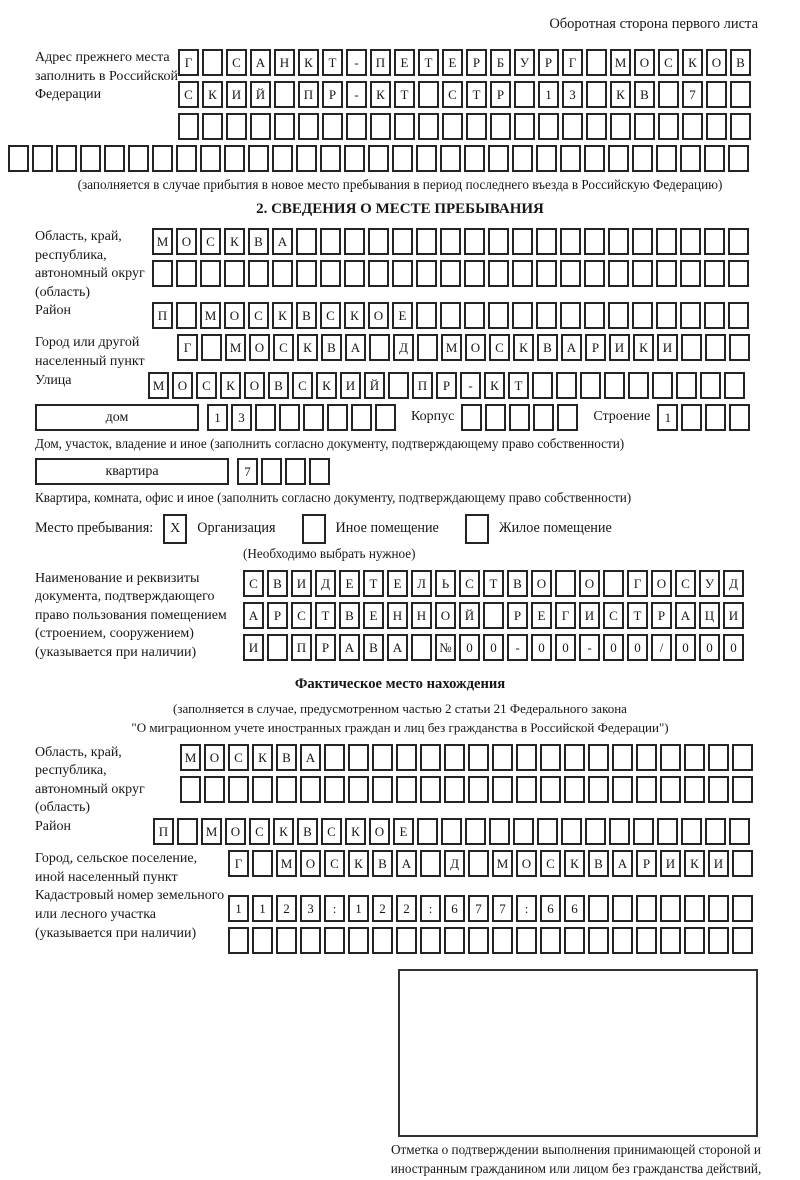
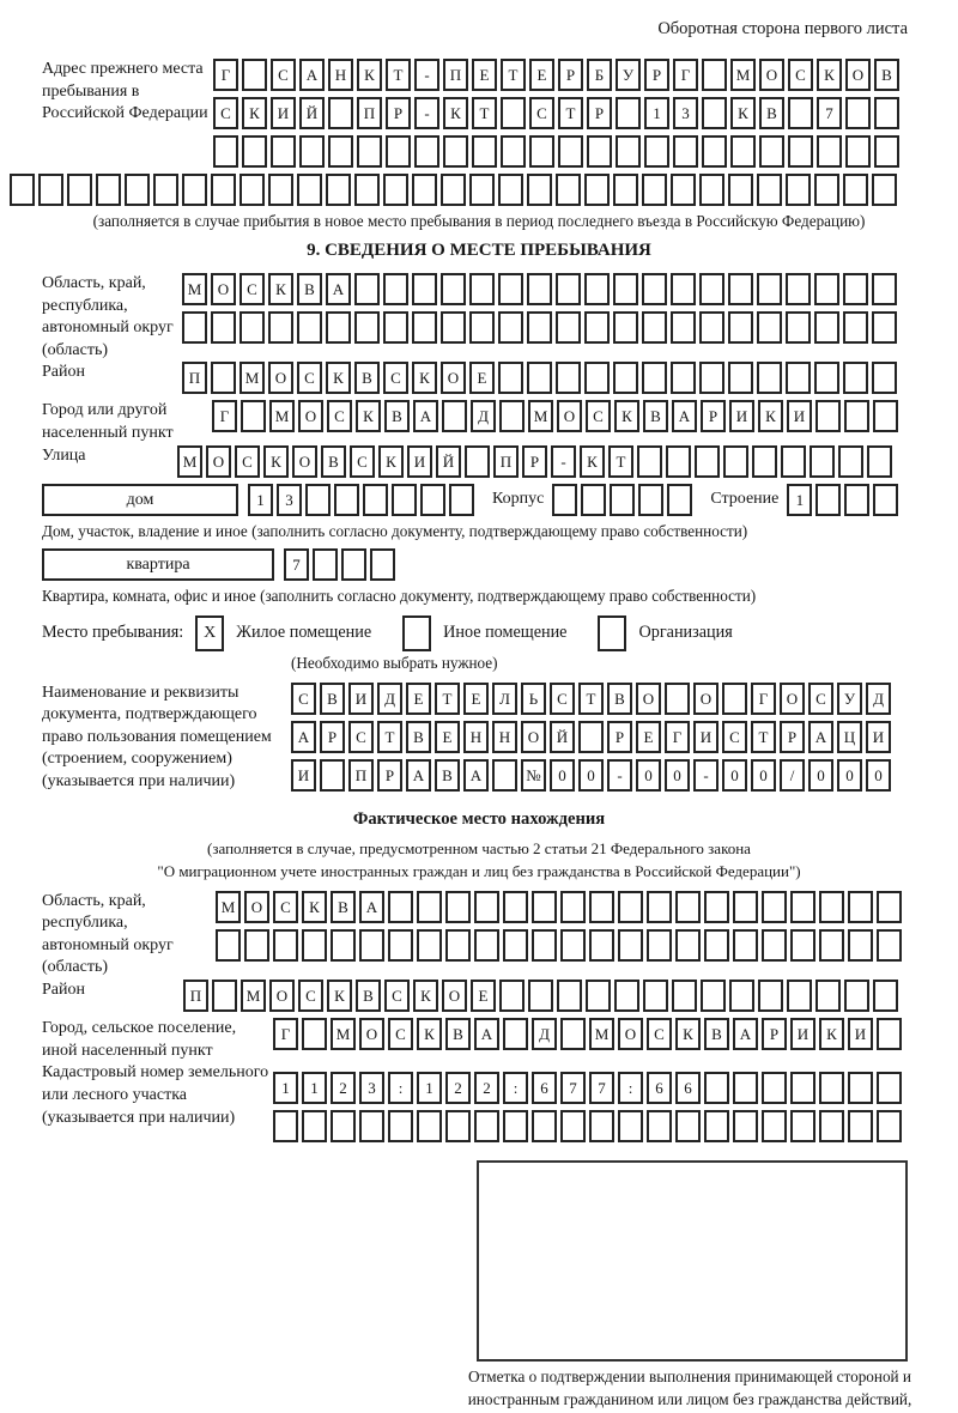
  Оборотная сторона первого листа
- Адрес прежнего места заполнить в Российской Федерации
+ Адрес прежнего места пребывания в Российской Федерации
  Г С А Н К Т - П Е Т Е Р Б У Р Г М О С К О В
  С К И Й П Р - К Т С Т Р 1 3 К В 7
  (заполняется в случае прибытия в новое место пребывания в период последнего въезда в Российскую Федерацию)
- 2. СВЕДЕНИЯ О МЕСТЕ ПРЕБЫВАНИЯ
+ 9. СВЕДЕНИЯ О МЕСТЕ ПРЕБЫВАНИЯ
  Область, край, республика, автономный округ (область)
  М О С К В А
  Район
  П М О С К В С К О Е
  Город или другой населенный пункт
  Г М О С К В А Д М О С К В А Р И К И
  Улица
  М О С К О В С К И Й П Р - К Т
  дом
  1 3
  Корпус
  Строение
  1
  Дом, участок, владение и иное (заполнить согласно документу, подтверждающему право собственности)
  квартира
  7
  Квартира, комната, офис и иное (заполнить согласно документу, подтверждающему право собственности)
  Место пребывания:
  X
- Организация
+ Жилое помещение
  Иное помещение
- Жилое помещение
+ Организация
  (Необходимо выбрать нужное)
  Наименование и реквизиты документа, подтверждающего право пользования помещением (строением, сооружением) (указывается при наличии)
  С В И Д Е Т Е Л Ь С Т В О О Г О С У Д
  А Р С Т В Е Н Н О Й Р Е Г И С Т Р А Ц И
  И П Р А В А № 0 0 - 0 0 - 0 0 / 0 0 0
  Фактическое место нахождения
  (заполняется в случае, предусмотренном частью 2 статьи 21 Федерального закона
  "О миграционном учете иностранных граждан и лиц без гражданства в Российской Федерации")
  Область, край, республика, автономный округ (область)
  М О С К В А
  Район
  П М О С К В С К О Е
  Город, сельское поселение, иной населенный пункт
  Г М О С К В А Д М О С К В А Р И К И
  Кадастровый номер земельного или лесного участка (указывается при наличии)
  1 1 2 3 : 1 2 2 : 6 7 7 : 6 6
